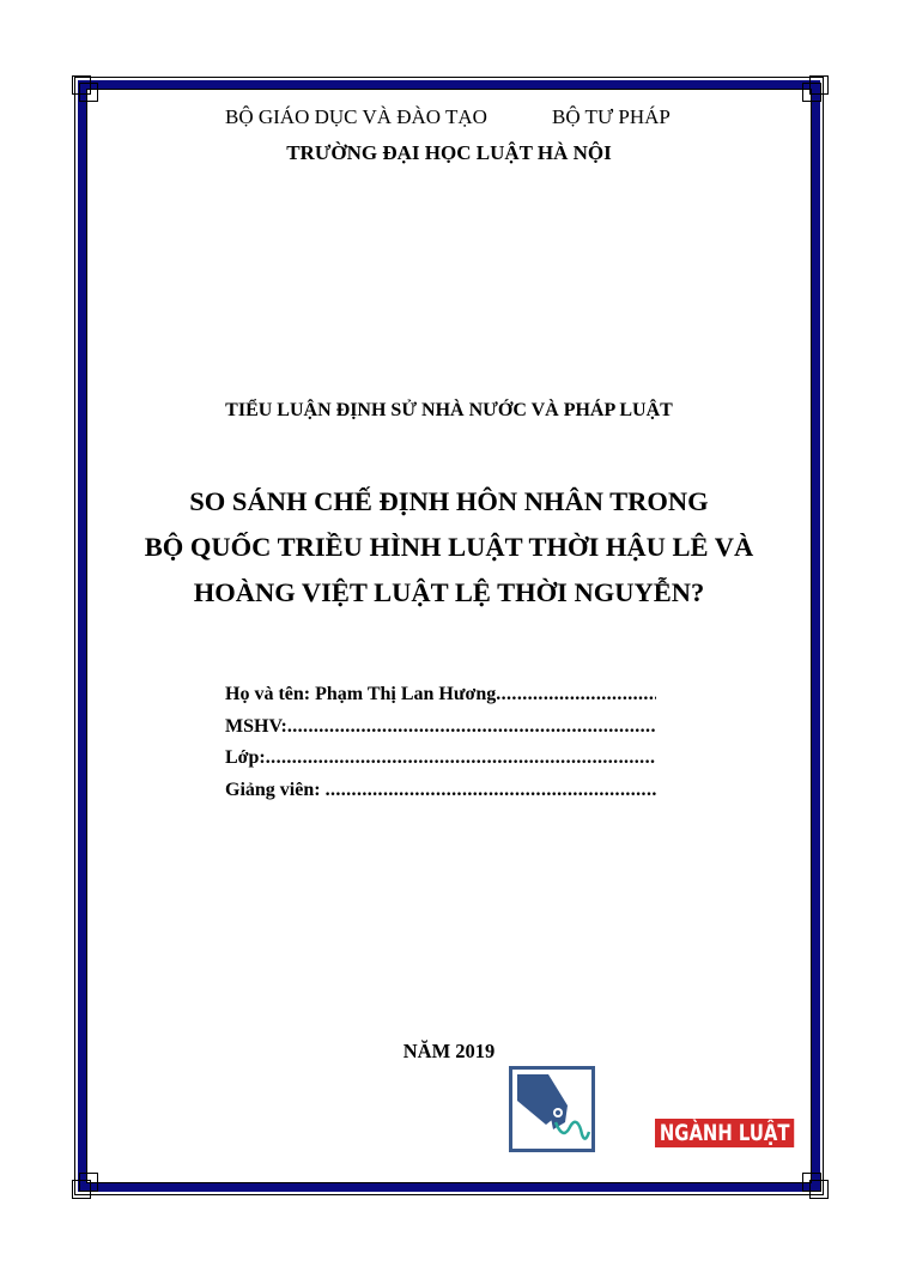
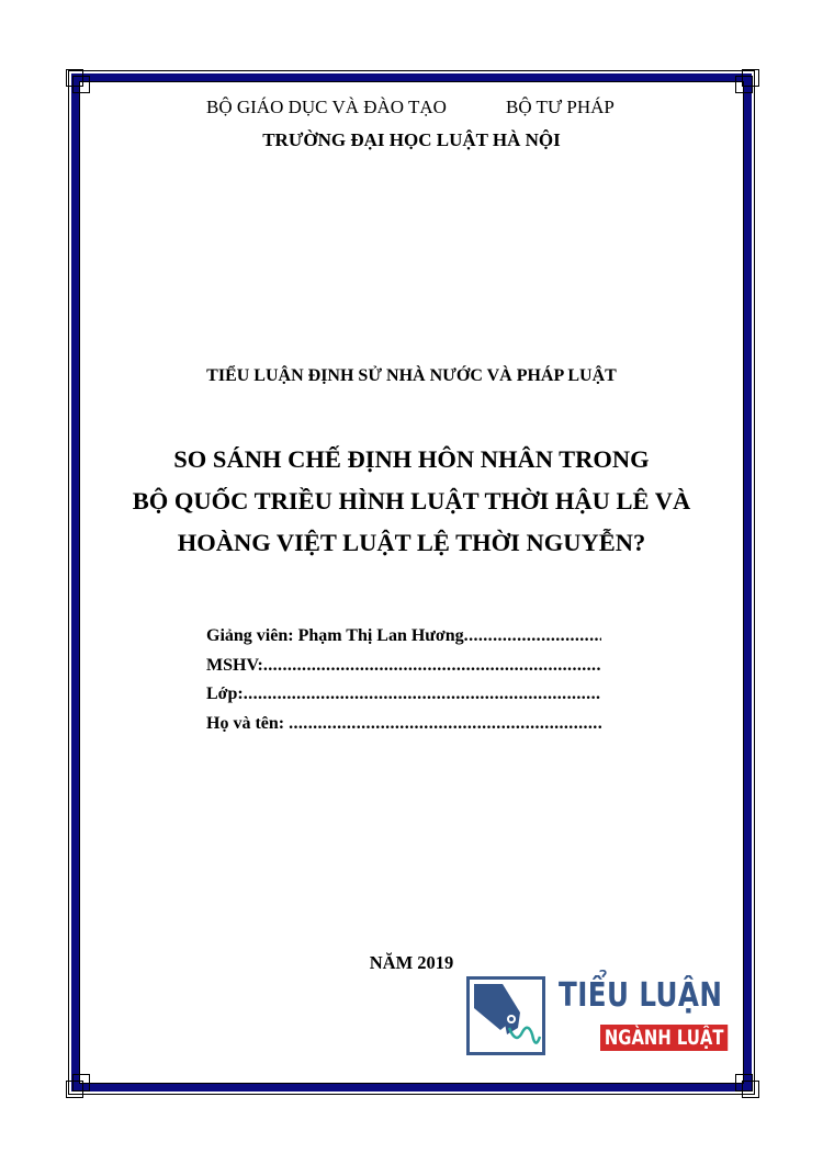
  BỘ GIÁO DỤC VÀ ĐÀO TẠO
  BỘ TƯ PHÁP
  TRƯỜNG ĐẠI HỌC LUẬT HÀ NỘI
  TIỂU LUẬN ĐỊNH SỬ NHÀ NƯỚC VÀ PHÁP LUẬT
  SO SÁNH CHẾ ĐỊNH HÔN NHÂN TRONG
  BỘ QUỐC TRIỀU HÌNH LUẬT THỜI HẬU LÊ VÀ
  HOÀNG VIỆT LUẬT LỆ THỜI NGUYỄN?
- Họ và tên:
+ Giảng viên:
  Phạm Thị Lan Hương
  MSHV:
  ......................................................................
  Lớp:
  ..........................................................................
- Giảng viên:
+ Họ và tên:
  NĂM 2019
+ TIỂU LUẬN
  NGÀNH LUẬT
